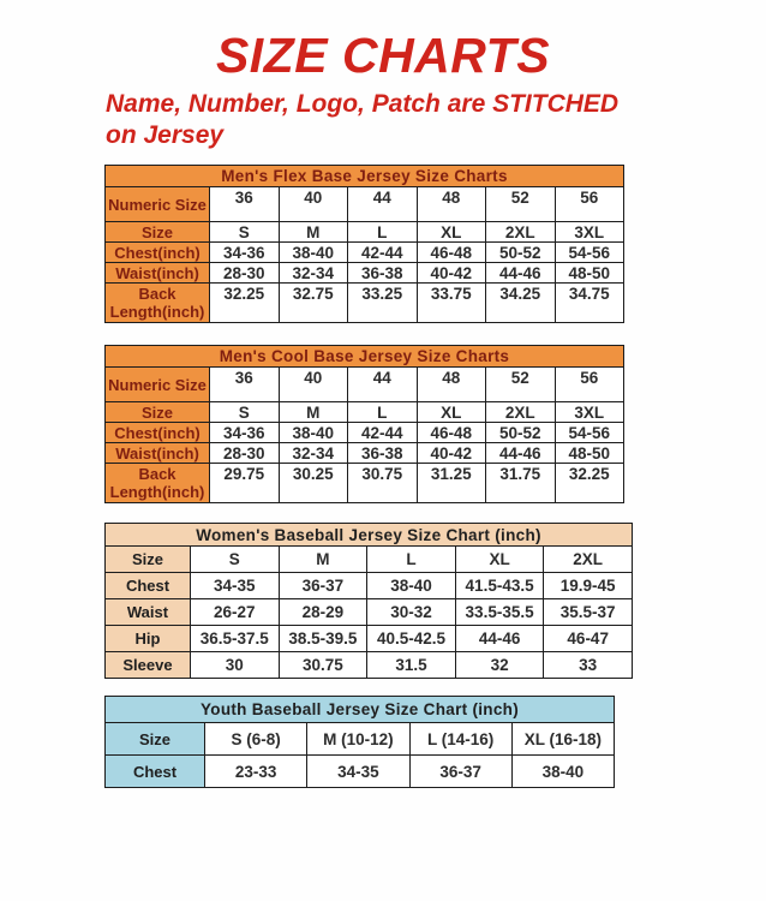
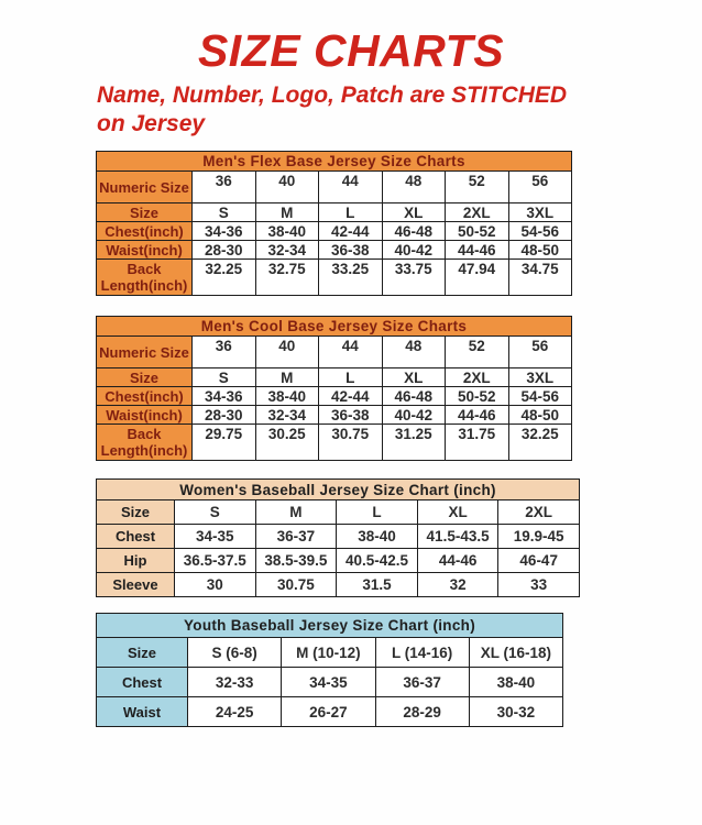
  SIZE CHARTS
  Name, Number, Logo, Patch are STITCHED
  on Jersey
  Men's Flex Base Jersey Size Charts
  Numeric Size	36	40	44	48	52	56
  Size	S	M	L	XL	2XL	3XL
  Chest(inch)	34-36	38-40	42-44	46-48	50-52	54-56
  Waist(inch)	28-30	32-34	36-38	40-42	44-46	48-50
- Back Length(inch)	32.25	32.75	33.25	33.75	34.25	34.75
+ Back Length(inch)	32.25	32.75	33.25	33.75	47.94	34.75
  Men's Cool Base Jersey Size Charts
  Numeric Size	36	40	44	48	52	56
  Size	S	M	L	XL	2XL	3XL
  Chest(inch)	34-36	38-40	42-44	46-48	50-52	54-56
  Waist(inch)	28-30	32-34	36-38	40-42	44-46	48-50
  Back Length(inch)	29.75	30.25	30.75	31.25	31.75	32.25
  Women's Baseball Jersey Size Chart (inch)
  Size	S	M	L	XL	2XL
  Chest	34-35	36-37	38-40	41.5-43.5	19.9-45
- Waist	26-27	28-29	30-32	33.5-35.5	35.5-37
  Hip	36.5-37.5	38.5-39.5	40.5-42.5	44-46	46-47
  Sleeve	30	30.75	31.5	32	33
  Youth Baseball Jersey Size Chart (inch)
  Size	S (6-8)	M (10-12)	L (14-16)	XL (16-18)
- Chest	23-33	34-35	36-37	38-40
+ Chest	32-33	34-35	36-37	38-40
+ Waist	24-25	26-27	28-29	30-32
